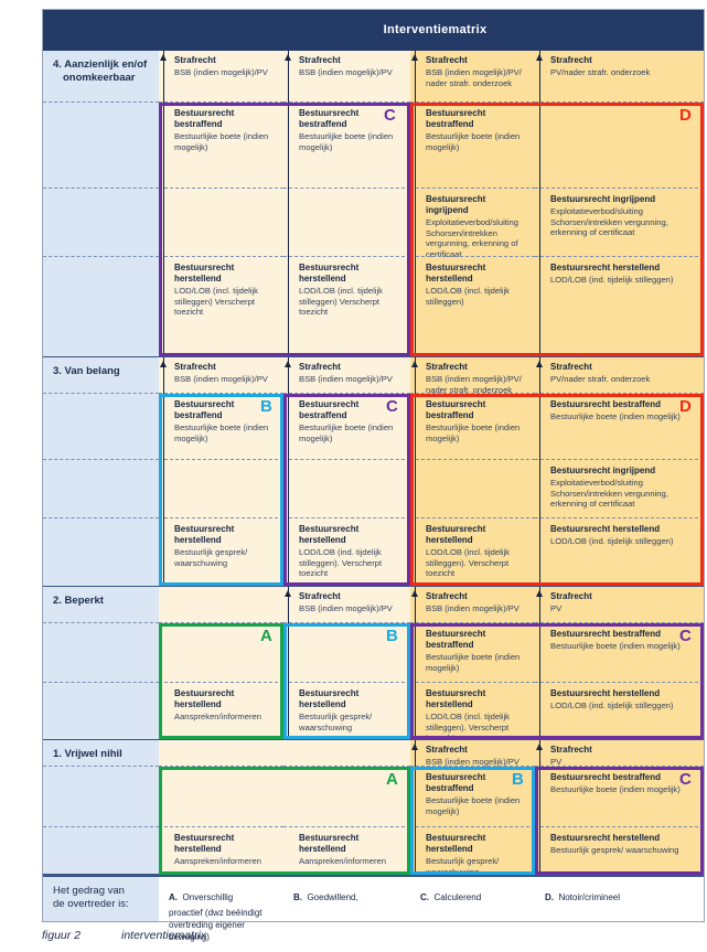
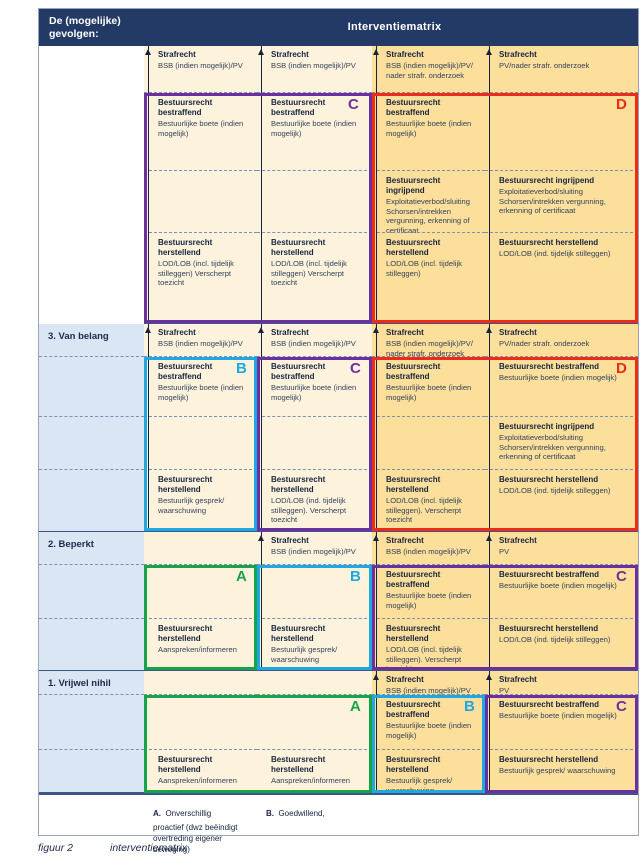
+ De (mogelijke) gevolgen:
  Interventiematrix
- 4. Aanzienlijk en/of
- onomkeerbaar
  Strafrecht
  BSB (indien mogelijk)/PV
  Bestuursrecht bestraffend
  Bestuurlijke boete (indien mogelijk)
  Bestuursrecht herstellend
  LOD/LOB (incl. tijdelijk stilleggen) Verscherpt toezicht
  Strafrecht
  BSB (indien mogelijk)/PV
  Bestuursrecht bestraffend
  Bestuurlijke boete (indien mogelijk)
  Bestuursrecht herstellend
  LOD/LOB (incl. tijdelijk stilleggen) Verscherpt toezicht
  Strafrecht
  BSB (indien mogelijk)/PV/ nader strafr. onderzoek
  Bestuursrecht bestraffend
  Bestuurlijke boete (indien mogelijk)
  Bestuursrecht ingrijpend
  Exploitatieverbod/sluiting Schorsen/intrekken vergunning, erkenning of certificaat
  Bestuursrecht herstellend
  LOD/LOB (incl. tijdelijk stilleggen)
  Strafrecht
  PV/nader strafr. onderzoek
  Bestuursrecht ingrijpend
  Exploitatieverbod/sluiting Schorsen/intrekken vergunning, erkenning of certificaat
  Bestuursrecht herstellend
  LOD/LOB (ind. tijdelijk stilleggen)
  C
  D
  3. Van belang
  Strafrecht
  BSB (indien mogelijk)/PV
  Bestuursrecht bestraffend
  Bestuurlijke boete (indien mogelijk)
  Bestuursrecht herstellend
  Bestuurlijk gesprek/ waarschuwing
  Strafrecht
  BSB (indien mogelijk)/PV
  Bestuursrecht bestraffend
  Bestuurlijke boete (indien mogelijk)
  Bestuursrecht herstellend
  LOD/LOB (ind. tijdelijk stilleggen). Verscherpt toezicht
  Strafrecht
  BSB (indien mogelijk)/PV/ nader strafr. onderzoek
  Bestuursrecht bestraffend
  Bestuurlijke boete (indien mogelijk)
  Bestuursrecht herstellend
  LOD/LOB (incl. tijdelijk stilleggen). Verscherpt toezicht
  Strafrecht
  PV/nader strafr. onderzoek
  Bestuursrecht bestraffend
  Bestuurlijke boete (indien mogelijk)
  Bestuursrecht ingrijpend
  Exploitatieverbod/sluiting Schorsen/intrekken vergunning, erkenning of certificaat
  Bestuursrecht herstellend
  LOD/LOB (ind. tijdelijk stilleggen)
  B
  C
  D
  2. Beperkt
  Bestuursrecht herstellend
  Aanspreken/informeren
  Strafrecht
  BSB (indien mogelijk)/PV
  Bestuursrecht herstellend
  Bestuurlijk gesprek/ waarschuwing
  Strafrecht
  BSB (indien mogelijk)/PV
  Bestuursrecht bestraffend
  Bestuurlijke boete (indien mogelijk)
  Bestuursrecht herstellend
  LOD/LOB (incl. tijdelijk stilleggen). Verscherpt toezicht
  Strafrecht
  PV
  Bestuursrecht bestraffend
  Bestuurlijke boete (indien mogelijk)
  Bestuursrecht herstellend
  LOD/LOB (ind. tijdelijk stilleggen)
  A
  B
  C
  1. Vrijwel nihil
  Bestuursrecht herstellend
  Aanspreken/informeren
  Bestuursrecht herstellend
  Aanspreken/informeren
  Strafrecht
  BSB (indien mogelijk)/PV
  Bestuursrecht bestraffend
  Bestuurlijke boete (indien mogelijk)
  Bestuursrecht herstellend
  Bestuurlijk gesprek/ waarschuwing
  Strafrecht
  PV
  Bestuursrecht bestraffend
  Bestuurlijke boete (indien mogelijk)
  Bestuursrecht herstellend
  Bestuurlijk gesprek/ waarschuwing
  A
  B
  C
- Het gedrag van
- de overtreder is:
  A. Onverschillig
  proactief (dwz beëindigt overtreding eigener beweging)
  B. Goedwillend,
- C. Calculerend
- D. Notoir/crimineel
  figuur 2
  interventiematrix
